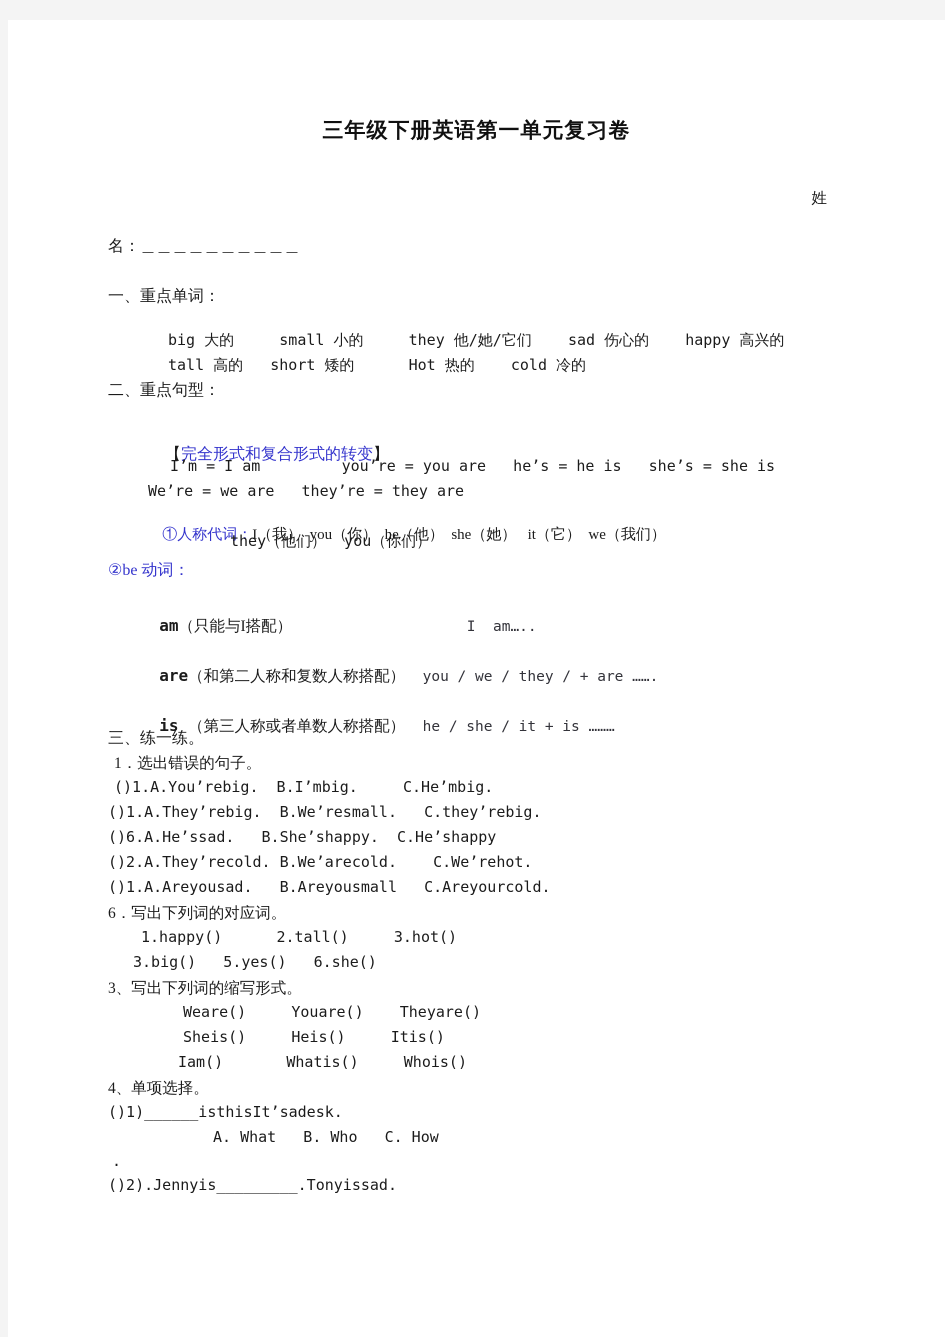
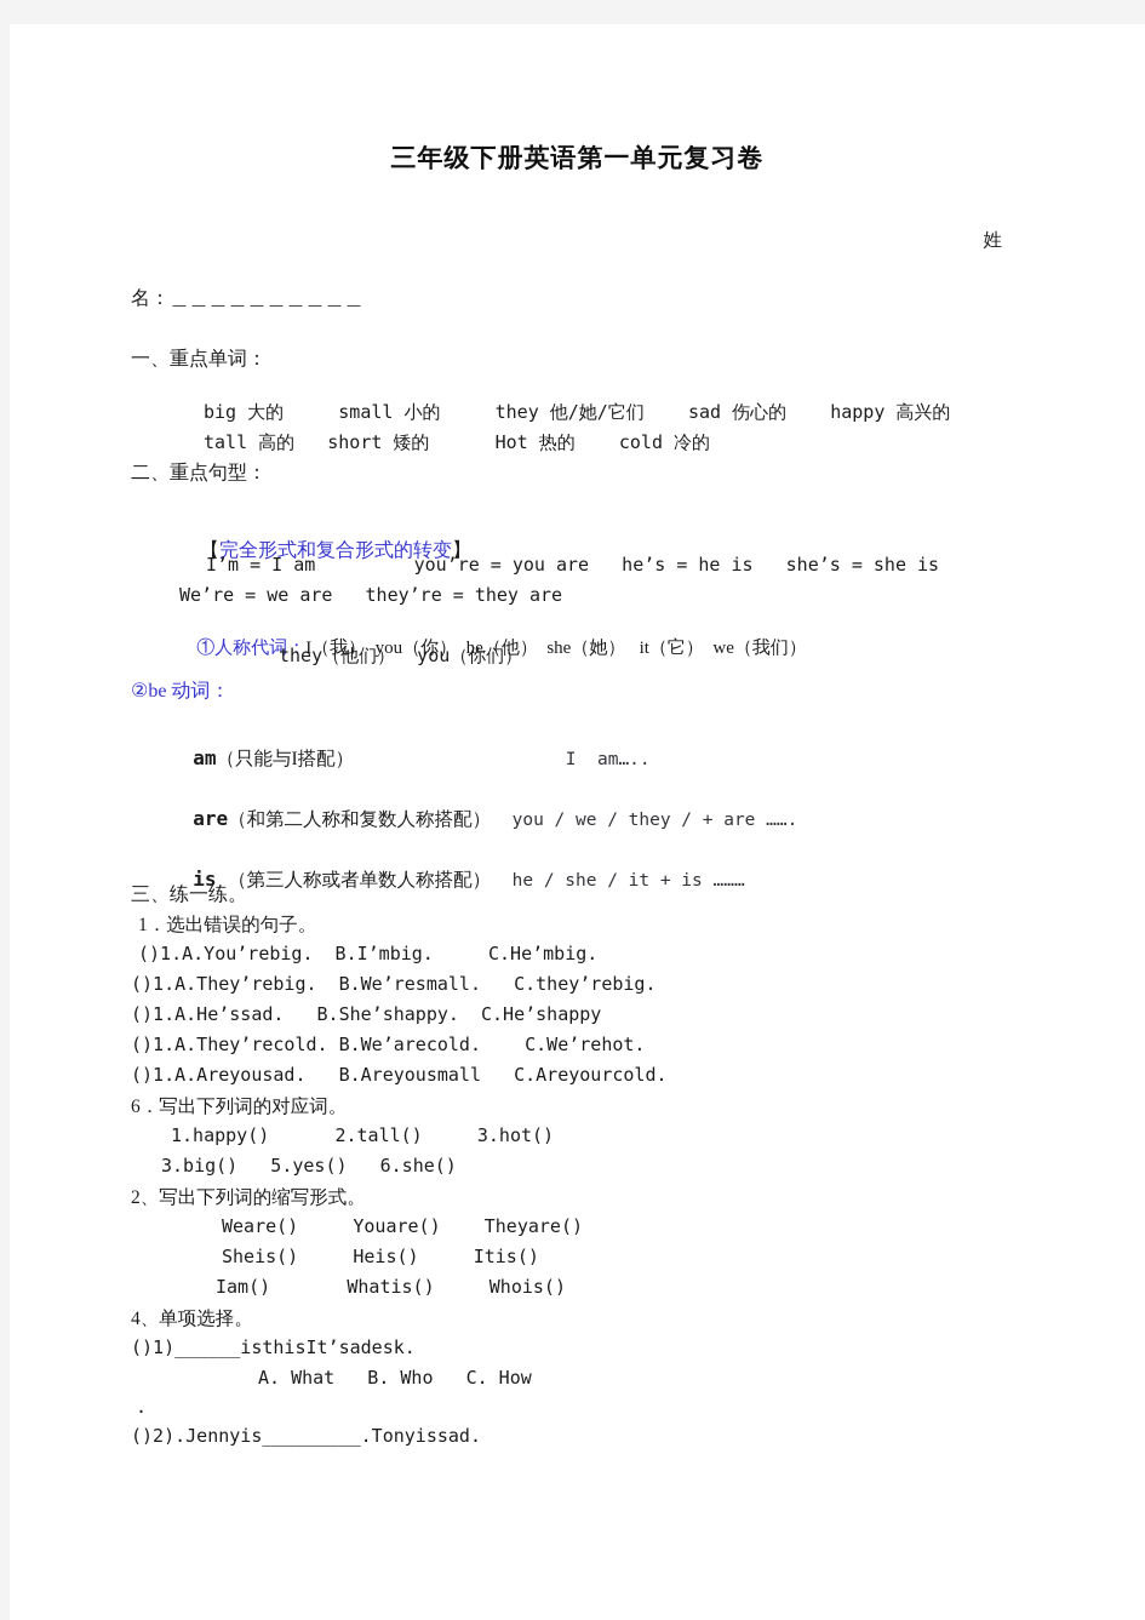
  三年级下册英语第一单元复习卷
  姓
  名：＿＿＿＿＿＿＿＿＿＿
  一、重点单词：
  big 大的 small 小的 they 他/她/它们 sad 伤心的 happy 高兴的
  tall 高的 short 矮的 Hot 热的 cold 冷的
  二、重点句型：
  【完全形式和复合形式的转变】
  I’m = I am you’re = you are he’s = he is she’s = she is
  We’re = we are they’re = they are
  ①人称代词：I（我） you（你） he（他） she（她） it（它） we（我们）
  they（他们） you（你们）
  ②be 动词：
  am（只能与I搭配） I am…..
  are（和第二人称和复数人称搭配） you / we / they / + are …….
  is （第三人称或者单数人称搭配） he / she / it + is ………
  三、练一练。
  1．选出错误的句子。
  ()1.A.You’rebig. B.I’mbig. C.He’mbig.
  ()1.A.They’rebig. B.We’resmall. C.they’rebig.
- ()6.A.He’ssad. B.She’shappy. C.He’shappy
+ ()1.A.He’ssad. B.She’shappy. C.He’shappy
- ()2.A.They’recold. B.We’arecold. C.We’rehot.
+ ()1.A.They’recold. B.We’arecold. C.We’rehot.
  ()1.A.Areyousad. B.Areyousmall C.Areyourcold.
  6．写出下列词的对应词。
  1.happy() 2.tall() 3.hot()
  3.big() 5.yes() 6.she()
- 3、写出下列词的缩写形式。
+ 2、写出下列词的缩写形式。
  Weare() Youare() Theyare()
  Sheis() Heis() Itis()
  Iam() Whatis() Whois()
  4、单项选择。
  ()1)______isthisIt’sadesk.
  A. What B. Who C. How
  .
  ()2).Jennyis_________.Tonyissad.
